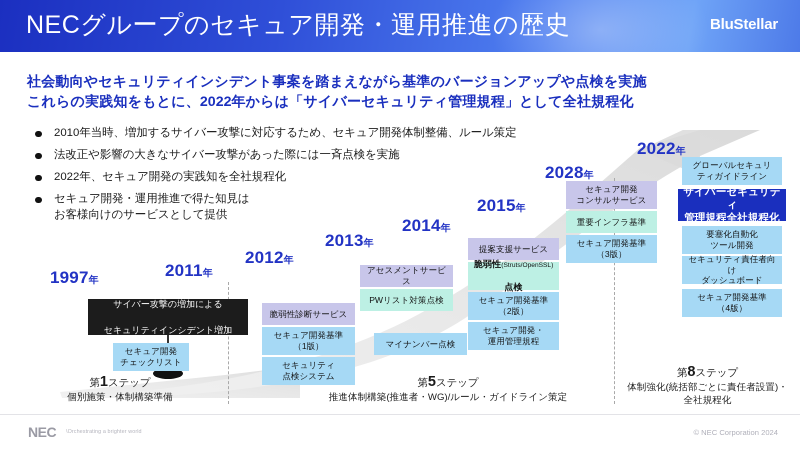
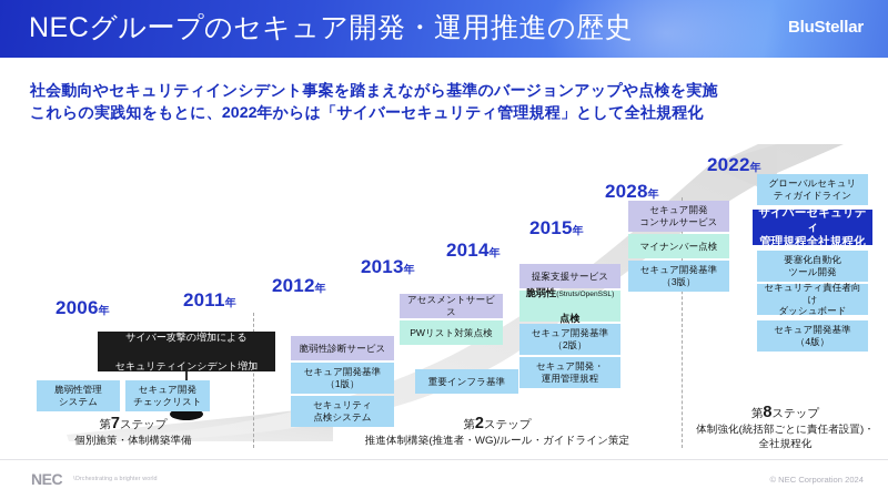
  NECグループのセキュア開発・運用推進の歴史
  BluStellar
  社会動向やセキュリティインシデント事案を踏まえながら基準のバージョンアップや点検を実施
  これらの実践知をもとに、2022年からは「サイバーセキュリティ管理規程」として全社規程化
- 2010年当時、増加するサイバー攻撃に対応するため、セキュア開発体制整備、ルール策定
- 法改正や影響の大きなサイバー攻撃があった際には一斉点検を実施
- 2022年、セキュア開発の実践知を全社規程化
- セキュア開発・運用推進で得た知見は
- お客様向けのサービスとして提供
- 1997年
+ 2006年
  2011年
  2012年
  2013年
  2014年
  2015年
  2028年
  2022年
  サイバー攻撃の増加による
  セキュリティインシデント増加
+ 脆弱性管理
+ システム
  セキュア開発
  チェックリスト
  脆弱性診断サービス
  セキュア開発基準
  （1版）
  セキュリティ
  点検システム
  アセスメントサービス
  PWリスト対策点検
- マイナンバー点検
+ 重要インフラ基準
  提案支援サービス
  点検
  セキュア開発基準
  （2版）
  セキュア開発・
  運用管理規程
  セキュア開発
  コンサルサービス
- 重要インフラ基準
+ マイナンバー点検
  セキュア開発基準
  （3版）
  グローバルセキュリ
  ティガイドライン
  サイバーセキュリティ
  管理規程全社規程化
  要塞化自動化
  ツール開発
  セキュリティ責任者向け
  ダッシュボード
  セキュア開発基準
  （4版）
- 第1ステップ
+ 第7ステップ
  個別施策・体制構築準備
- 第5ステップ
+ 第2ステップ
  推進体制構築(推進者・WG)/ルール・ガイドライン策定
  第8ステップ
  体制強化(統括部ごとに責任者設置)・
  全社規程化
  NEC
  © NEC Corporation 2024
